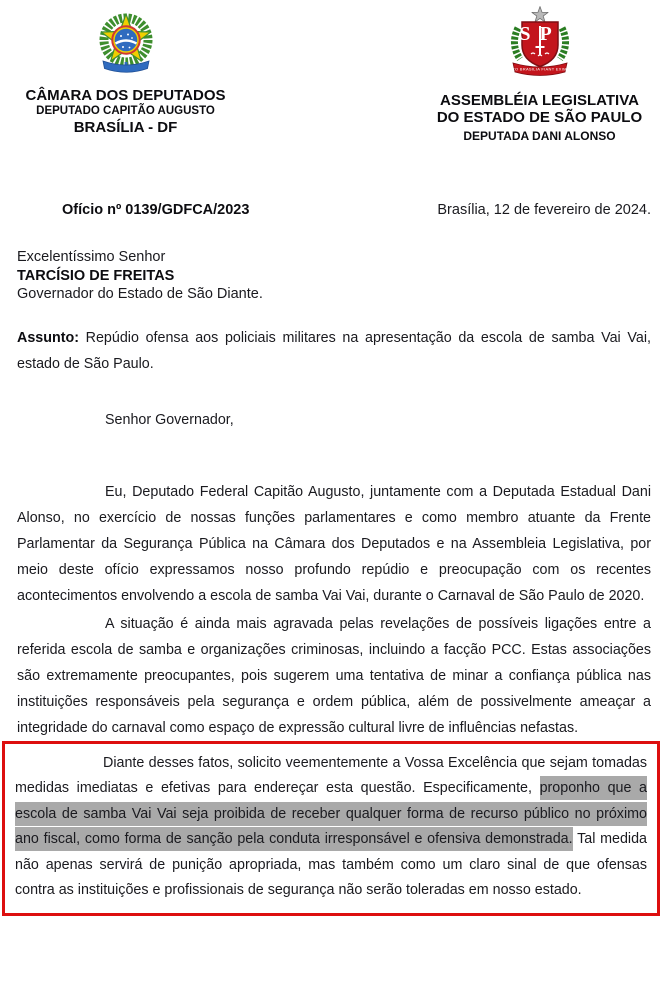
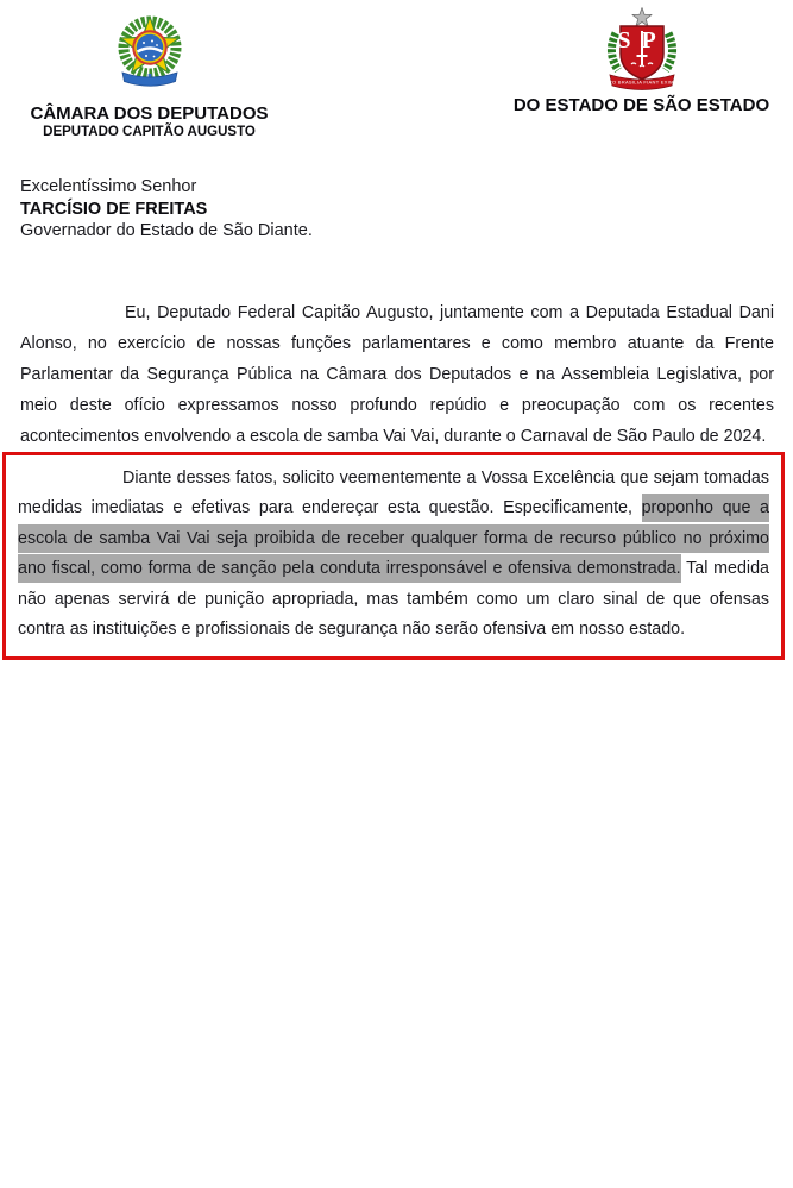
  CÂMARA DOS DEPUTADOS
  DEPUTADO CAPITÃO AUGUSTO
- BRASÍLIA - DF
  SP
- ASSEMBLÉIA LEGISLATIVA
- DO ESTADO DE SÃO PAULO
+ DO ESTADO DE SÃO ESTADO
- DEPUTADA DANI ALONSO
- Ofício nº 0139/GDFCA/2023
- Brasília, 12 de fevereiro de 2024.
  Excelentíssimo Senhor
  TARCÍSIO DE FREITAS
  Governador do Estado de São Diante.
- Assunto: Repúdio ofensa aos policiais militares na apresentação da escola de samba Vai Vai, estado de São Paulo.
- Senhor Governador,
- Eu, Deputado Federal Capitão Augusto, juntamente com a Deputada Estadual Dani Alonso, no exercício de nossas funções parlamentares e como membro atuante da Frente Parlamentar da Segurança Pública na Câmara dos Deputados e na Assembleia Legislativa, por meio deste ofício expressamos nosso profundo repúdio e preocupação com os recentes acontecimentos envolvendo a escola de samba Vai Vai, durante o Carnaval de São Paulo de 2020.
+ Eu, Deputado Federal Capitão Augusto, juntamente com a Deputada Estadual Dani Alonso, no exercício de nossas funções parlamentares e como membro atuante da Frente Parlamentar da Segurança Pública na Câmara dos Deputados e na Assembleia Legislativa, por meio deste ofício expressamos nosso profundo repúdio e preocupação com os recentes acontecimentos envolvendo a escola de samba Vai Vai, durante o Carnaval de São Paulo de 2024.
- A situação é ainda mais agravada pelas revelações de possíveis ligações entre a referida escola de samba e organizações criminosas, incluindo a facção PCC. Estas associações são extremamente preocupantes, pois sugerem uma tentativa de minar a confiança pública nas instituições responsáveis pela segurança e ordem pública, além de possivelmente ameaçar a integridade do carnaval como espaço de expressão cultural livre de influências nefastas.
- Diante desses fatos, solicito veementemente a Vossa Excelência que sejam tomadas medidas imediatas e efetivas para endereçar esta questão. Especificamente, proponho que a escola de samba Vai Vai seja proibida de receber qualquer forma de recurso público no próximo ano fiscal, como forma de sanção pela conduta irresponsável e ofensiva demonstrada. Tal medida não apenas servirá de punição apropriada, mas também como um claro sinal de que ofensas contra as instituições e profissionais de segurança não serão toleradas em nosso estado.
+ Diante desses fatos, solicito veementemente a Vossa Excelência que sejam tomadas medidas imediatas e efetivas para endereçar esta questão. Especificamente, proponho que a escola de samba Vai Vai seja proibida de receber qualquer forma de recurso público no próximo ano fiscal, como forma de sanção pela conduta irresponsável e ofensiva demonstrada. Tal medida não apenas servirá de punição apropriada, mas também como um claro sinal de que ofensas contra as instituições e profissionais de segurança não serão ofensiva em nosso estado.
